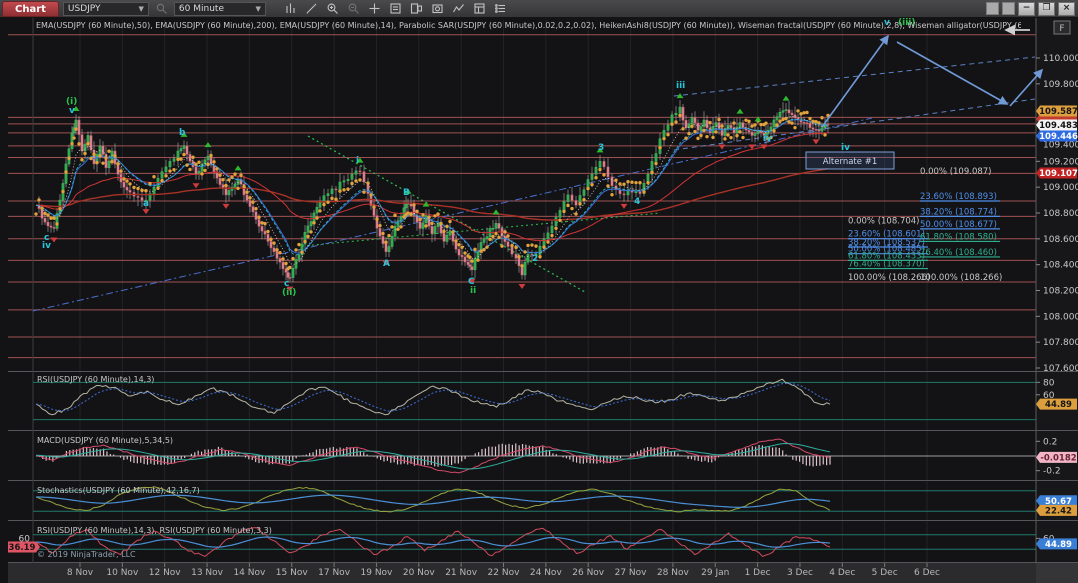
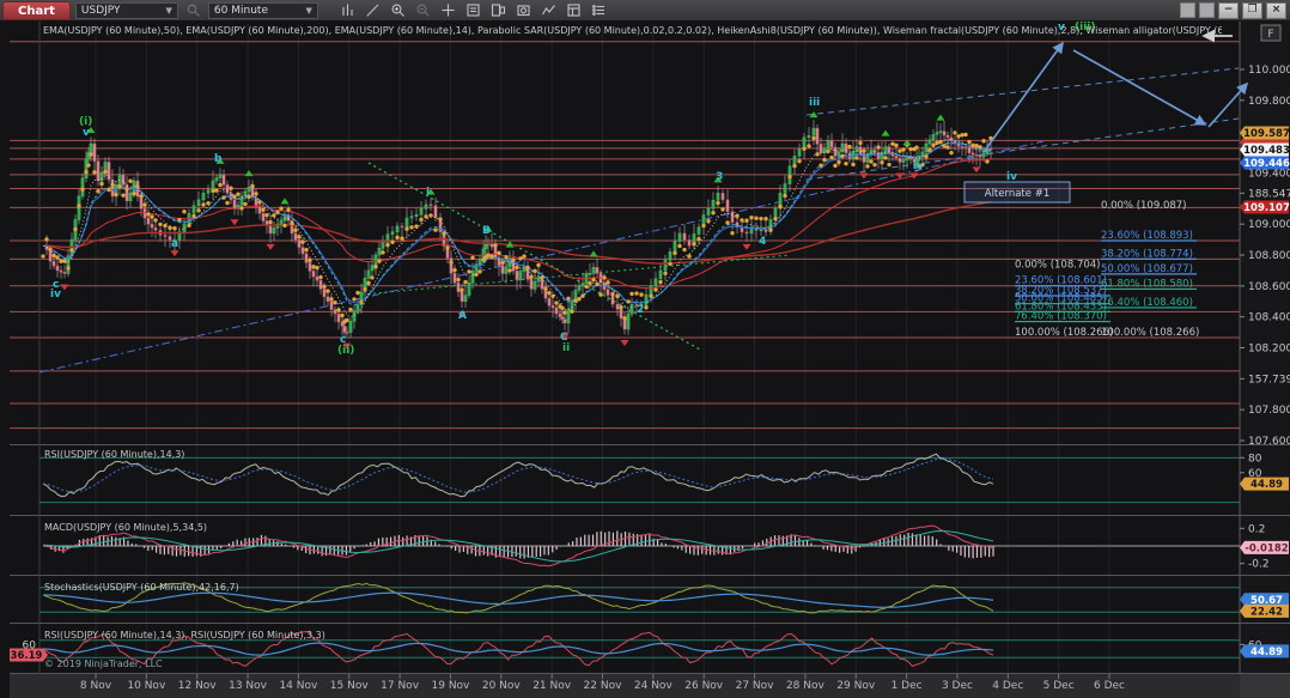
  Chart
  USDJPY
  ▼
  60 Minute
  ▼
  −
  ❐
  ×
  8 Nov
  10 Nov
  12 Nov
  13 Nov
  14 Nov
  15 Nov
  17 Nov
  19 Nov
  20 Nov
  21 Nov
  22 Nov
  24 Nov
  26 Nov
  27 Nov
  28 Nov
- 29 Jan
+ 29 Nov
  1 Dec
  3 Dec
  4 Dec
  5 Dec
  6 Dec
  0.00% (108.704)
  23.60% (108.601)
  38.20% (108.537)
  50.00% (108.485)
  61.80% (108.433
  76.40% (108.370)
  100.00% (108.266)
  0.00% (109.087)
  23.60% (108.893)
  38.20% (108.774)
  50.00% (108.677)
  61.80% (108.580)
  76.40% (108.460)
  100.00% (108.266)
  (i)
  v
  a
  b
  c
  iv
  c
  (ii)
  i
  A
  B
  C
  ii
  2
  3
  4
  iii
  iv
  v
  (iii)
  iv
  Alternate #1
  110.000
  109.800
  109.400
- 109.200
+ 188.547
  109.000
  108.800
  108.600
  108.400
  108.200
- 108.000
+ 157.739
  107.800
  107.600
  109.446
  109.587
  109.483
  109.107
  F
  80
  60
  44.89
  0.2
  -0.2
  -0.0182
  50.67
  22.42
  60
  44.89
  36.19
  EMA(USDJPY (60 Minute),50), EMA(USDJPY (60 Minute),200), EMA(USDJPY (60 Minute),14), Parabolic SAR(USDJPY (60 Minute),0.02,0.2,0.02), HeikenAshi8(USDJPY (60 Minute)), Wiseman fractal(USDJPY (60 Minute),2,8), Wiseman alligator(USDJPY (6
  RSI(USDJPY (60 Minute),14,3)
  MACD(USDJPY (60 Minute),5,34,5)
  Stochastics(USDJPY (60 Minute),42,16,7)
  RSI(USDJPY (60 Minute),14,3), RSI(USDJPY (60 Minute),3,3)
  © 2019 NinjaTrader, LLC
